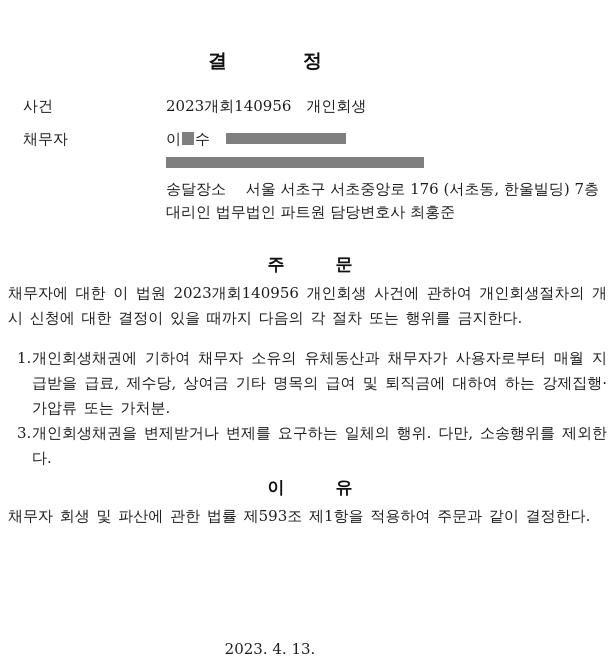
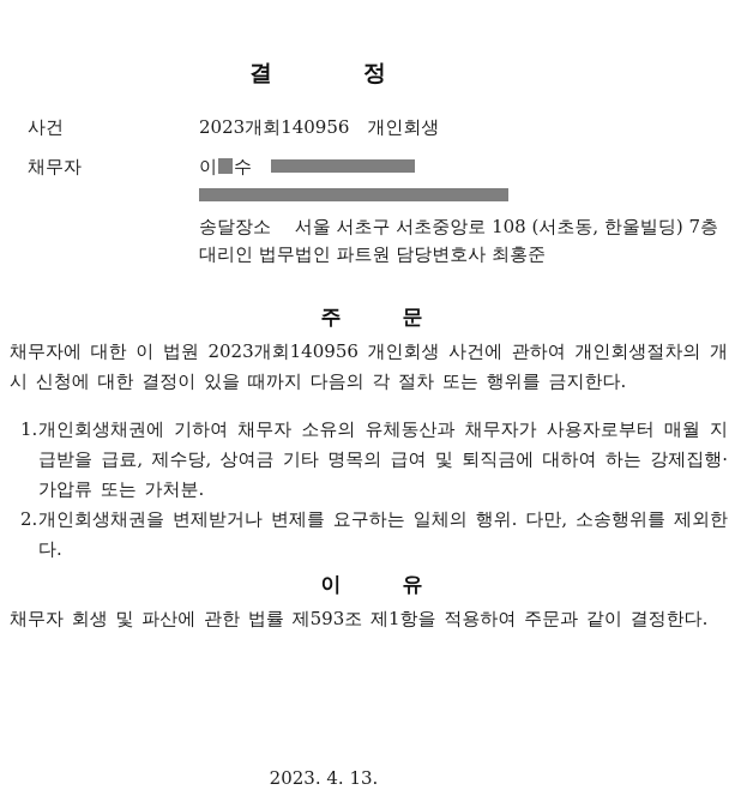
  결 정
  사건
  2023개회140956 개인회생
  채무자
  이 수
- 송달장소 서울 서초구 서초중앙로 176 (서초동, 한울빌딩) 7층
+ 송달장소 서울 서초구 서초중앙로 108 (서초동, 한울빌딩) 7층
  대리인 법무법인 파트원 담당변호사 최홍준
  주 문
  채무자에 대한 이 법원 2023개회140956 개인회생 사건에 관하여 개인회생절차의 개시 신청에 대한 결정이 있을 때까지 다음의 각 절차 또는 행위를 금지한다.
  1.
  개인회생채권에 기하여 채무자 소유의 유체동산과 채무자가 사용자로부터 매월 지급받을 급료, 제수당, 상여금 기타 명목의 급여 및 퇴직금에 대하여 하는 강제집행·가압류 또는 가처분.
- 3.
+ 2.
  개인회생채권을 변제받거나 변제를 요구하는 일체의 행위. 다만, 소송행위를 제외한다.
  이 유
  채무자 회생 및 파산에 관한 법률 제593조 제1항을 적용하여 주문과 같이 결정한다.
  2023. 4. 13.
